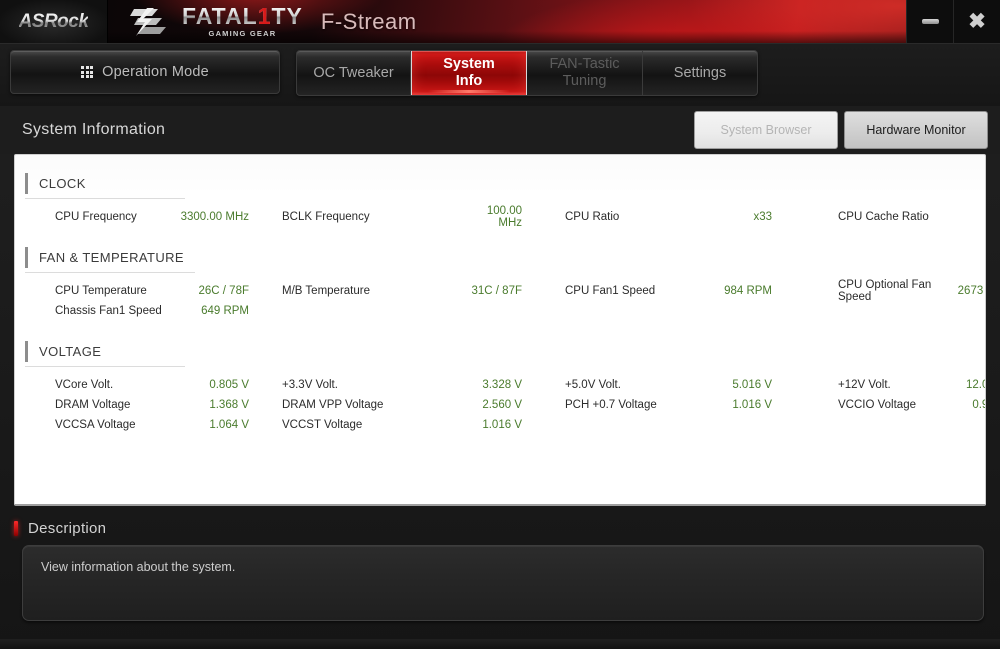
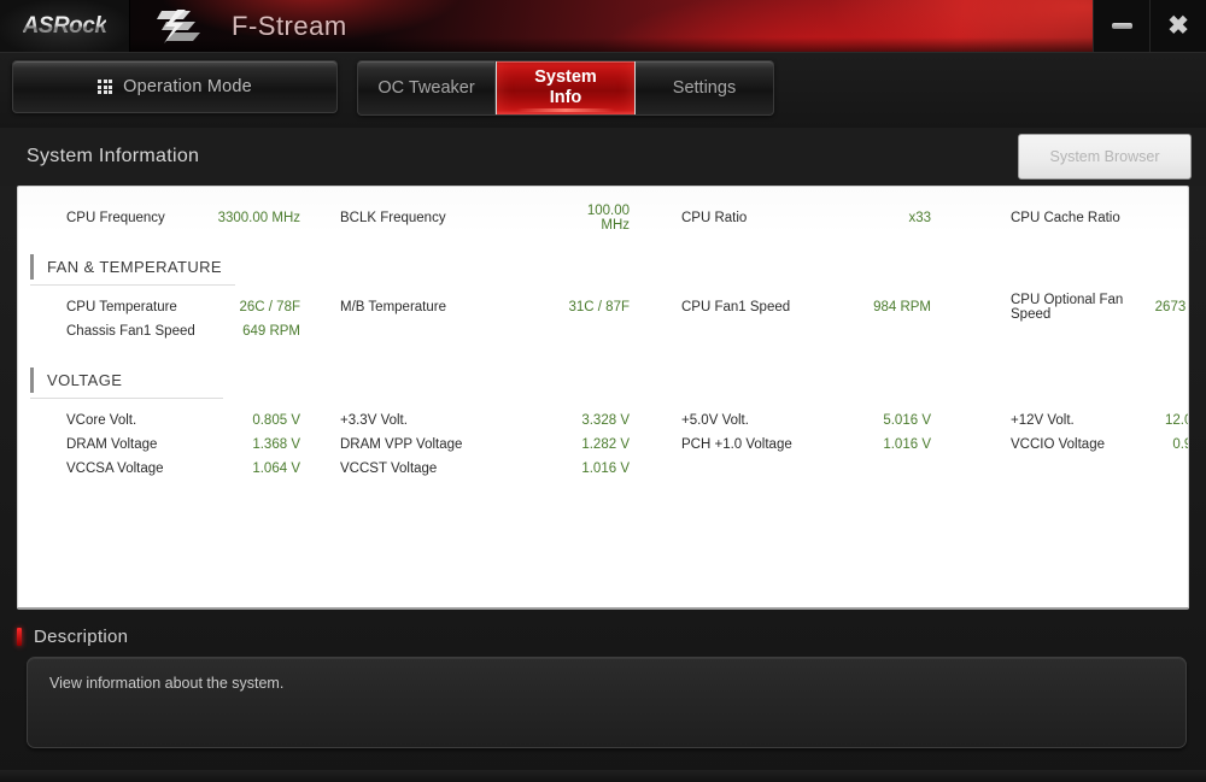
  ASRock
- FATAL1TY
- GAMING GEAR
  F-Stream
  ✖
  Operation Mode
  OC Tweaker
  System Info
- FAN-Tastic
- Tuning
  Settings
  System Information
  System Browser
- Hardware Monitor
- CLOCK
  CPU Frequency
  3300.00 MHz
  BCLK Frequency
  100.00 MHz
  CPU Ratio
  x33
  CPU Cache Ratio
  FAN & TEMPERATURE
  CPU Temperature
  26C / 78F
  M/B Temperature
  31C / 87F
  CPU Fan1 Speed
  984 RPM
  CPU Optional Fan Speed
  Chassis Fan1 Speed
  649 RPM
  VOLTAGE
  VCore Volt.
  0.805 V
  +3.3V Volt.
  3.328 V
  +5.0V Volt.
  5.016 V
  +12V Volt.
  DRAM Voltage
  1.368 V
  DRAM VPP Voltage
- 2.560 V
+ 1.282 V
- PCH +0.7 Voltage
+ PCH +1.0 Voltage
  1.016 V
  VCCIO Voltage
  VCCSA Voltage
  1.064 V
  VCCST Voltage
  1.016 V
  Description
  View information about the system.
